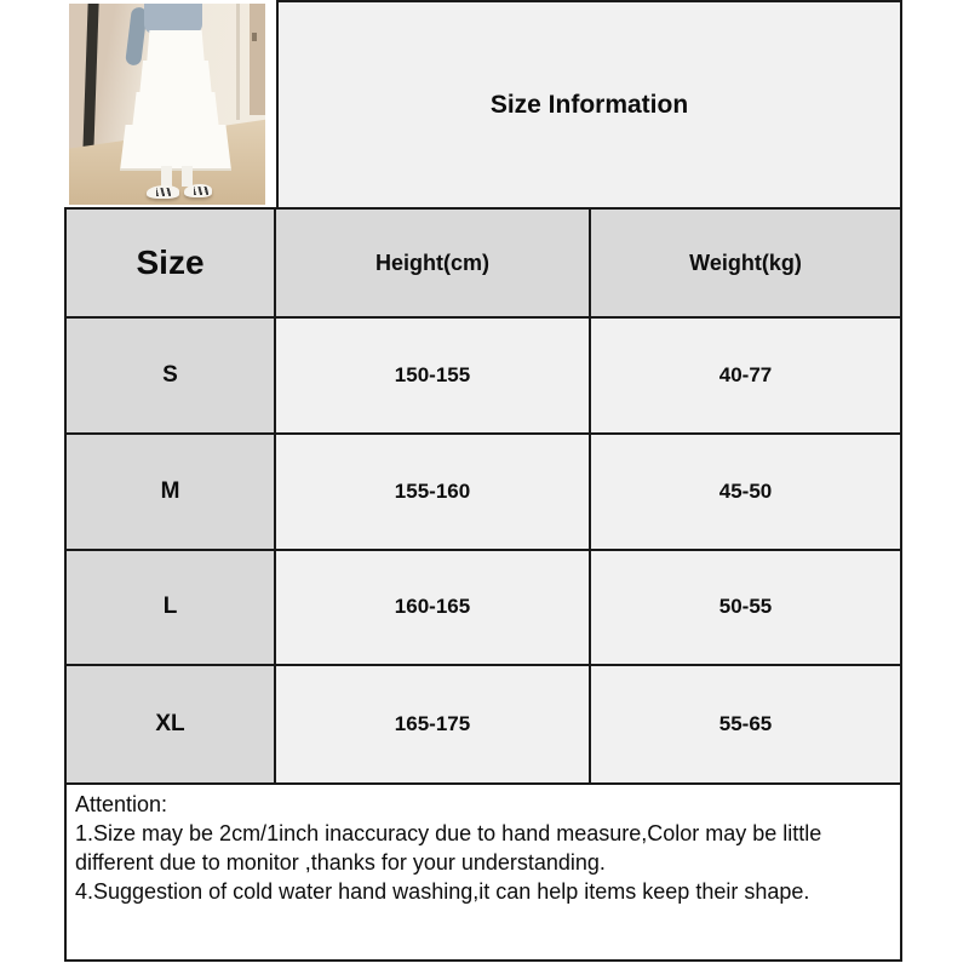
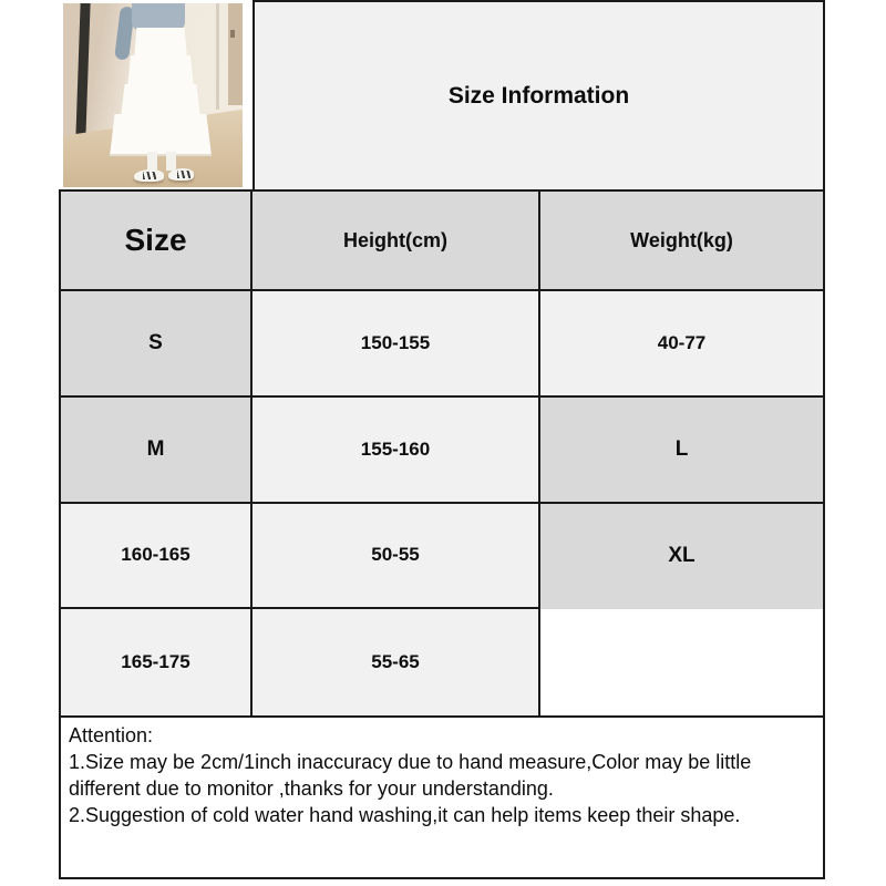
  Size Information
  Size
  Height(cm)
  Weight(kg)
  S
  150-155
  40-77
  M
  155-160
- 45-50
  L
  160-165
  50-55
  XL
  165-175
  55-65
  Attention:
  1.Size may be 2cm/1inch inaccuracy due to hand measure,Color may be little different due to monitor ,thanks for your understanding.
- 4.Suggestion of cold water hand washing,it can help items keep their shape.
+ 2.Suggestion of cold water hand washing,it can help items keep their shape.
